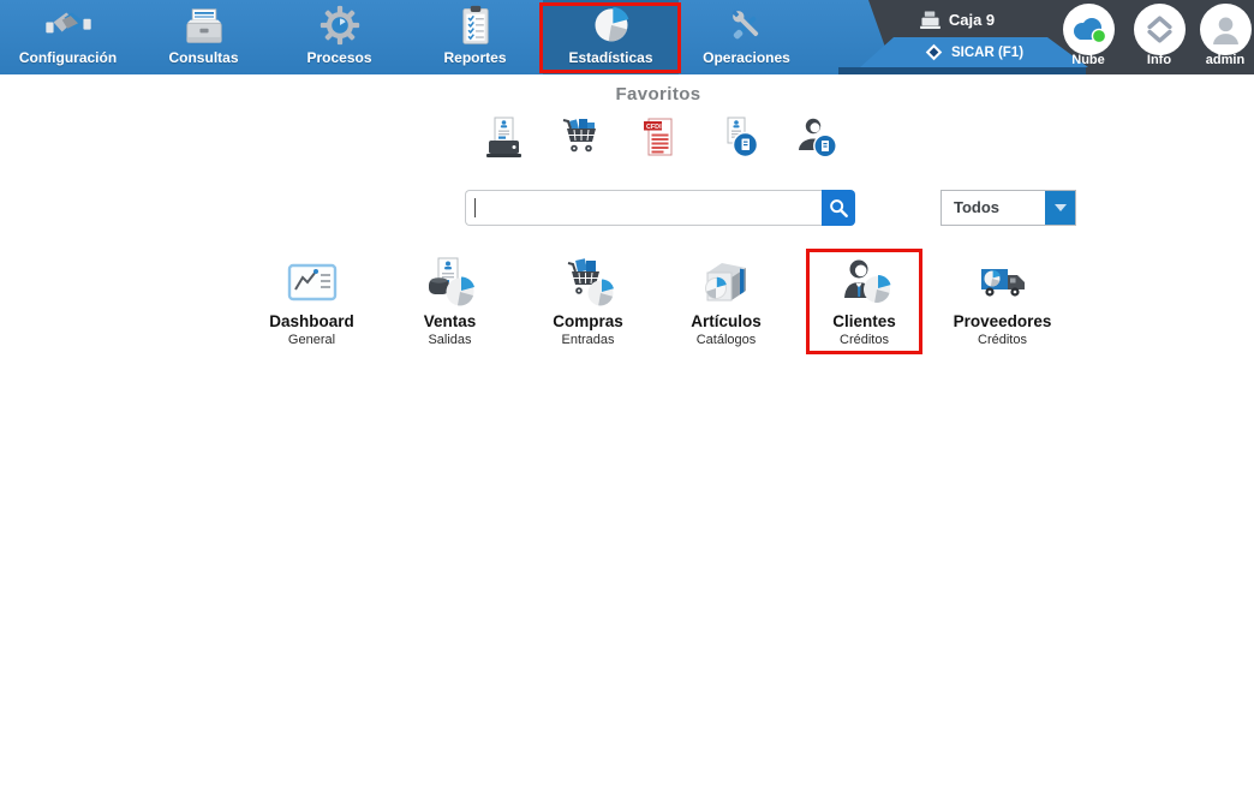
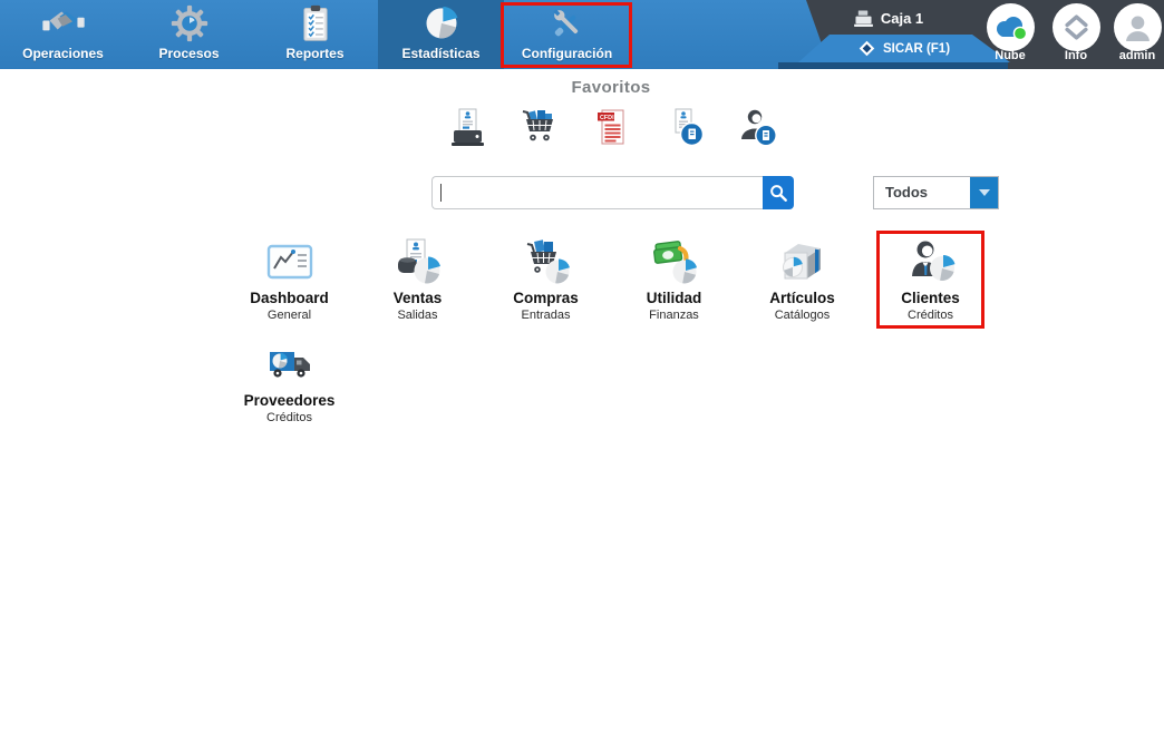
- Configuración
+ Operaciones
- Consultas
  Procesos
  Reportes
  Estadísticas
- Operaciones
+ Configuración
- Caja 9
+ Caja 1
  SICAR (F1)
  Nube
  Info
  admin
  Favoritos
  Todos
  Dashboard
  General
  Ventas
  Salidas
  Compras
  Entradas
+ Utilidad
+ Finanzas
  Artículos
  Catálogos
  Clientes
  Créditos
  Proveedores
  Créditos
